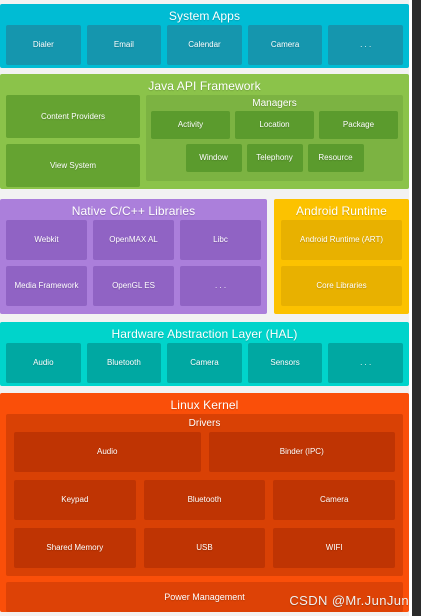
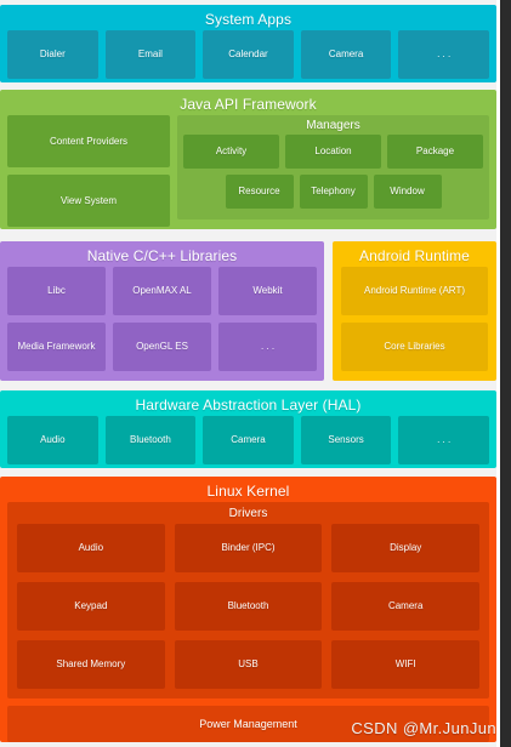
  System Apps
  Dialer
  Email
  Calendar
  Camera
  . . .
  Java API Framework
  Content Providers
  View System
  Managers
  Activity
  Location
  Package
- Window
+ Resource
  Telephony
- Resource
+ Window
  Native C/C++ Libraries
- Webkit
+ Libc
  OpenMAX AL
- Libc
+ Webkit
  Media Framework
  OpenGL ES
  . . .
  Android Runtime
  Android Runtime (ART)
  Core Libraries
  Hardware Abstraction Layer (HAL)
  Audio
  Bluetooth
  Camera
  Sensors
  . . .
  Linux Kernel
  Drivers
  Audio
  Binder (IPC)
+ Display
  Keypad
  Bluetooth
  Camera
  Shared Memory
  USB
  WIFI
  Power Management
  CSDN @Mr.JunJun
